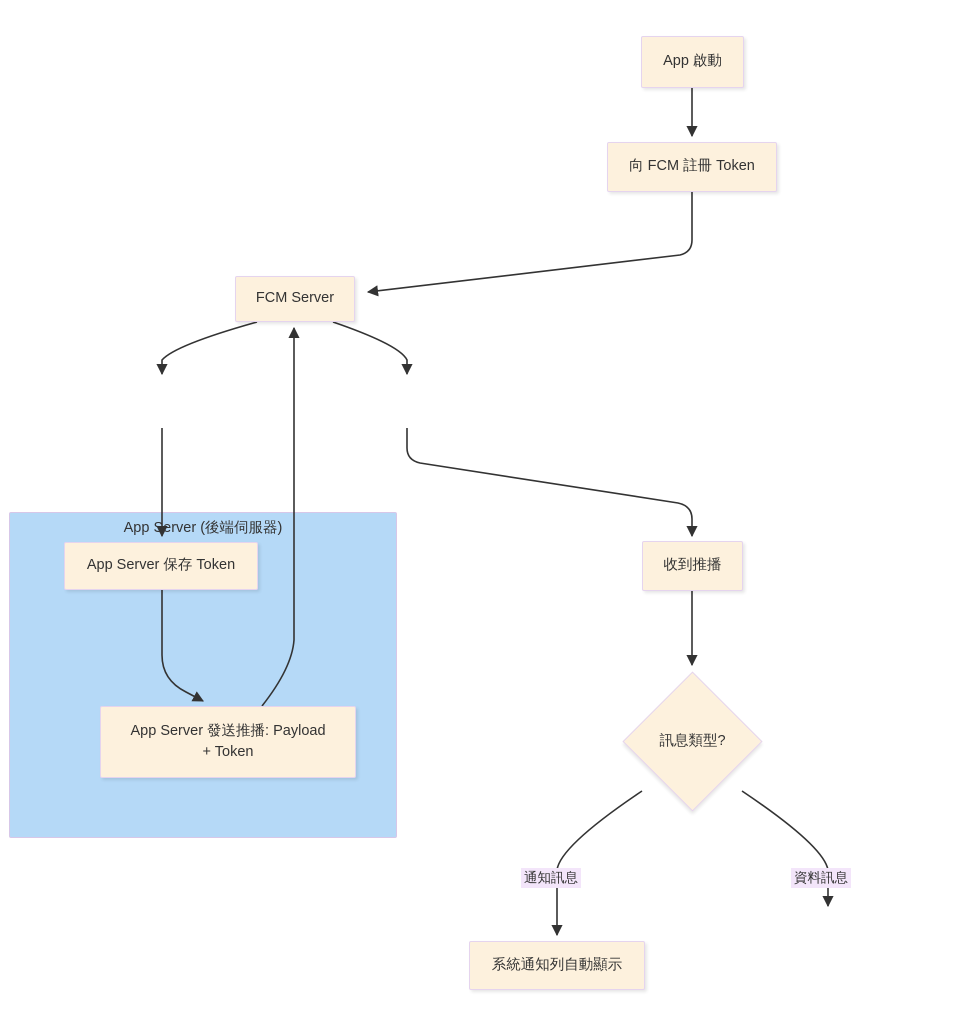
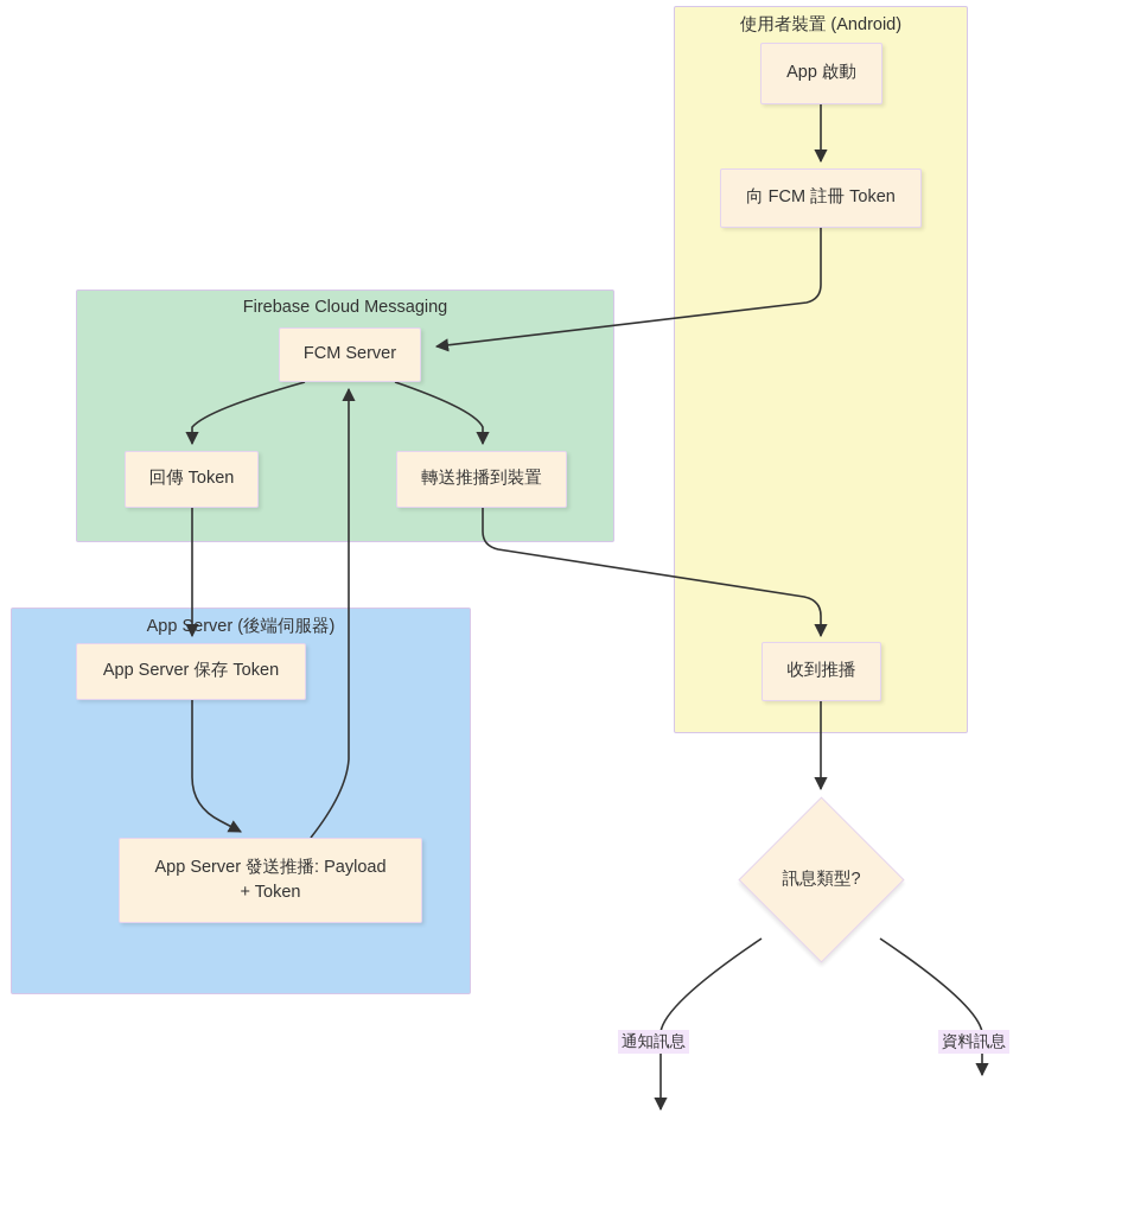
+ 使用者裝置 (Android)
+ Firebase Cloud Messaging
  App Server (後端伺服器)
  App 啟動
  向 FCM 註冊 Token
  FCM Server
+ 回傳 Token
+ 轉送推播到裝置
  App Server 保存 Token
  App Server 發送推播: Payload
  + Token
  收到推播
  訊息類型?
- 系統通知列自動顯示
  通知訊息
  資料訊息
